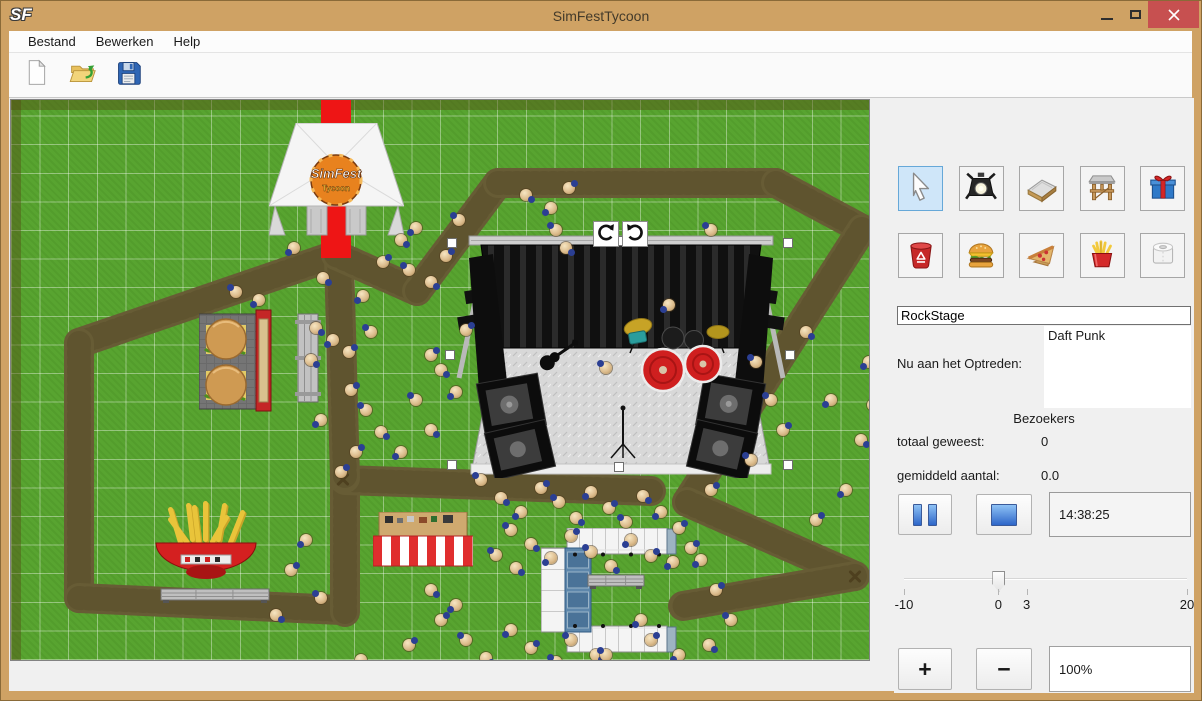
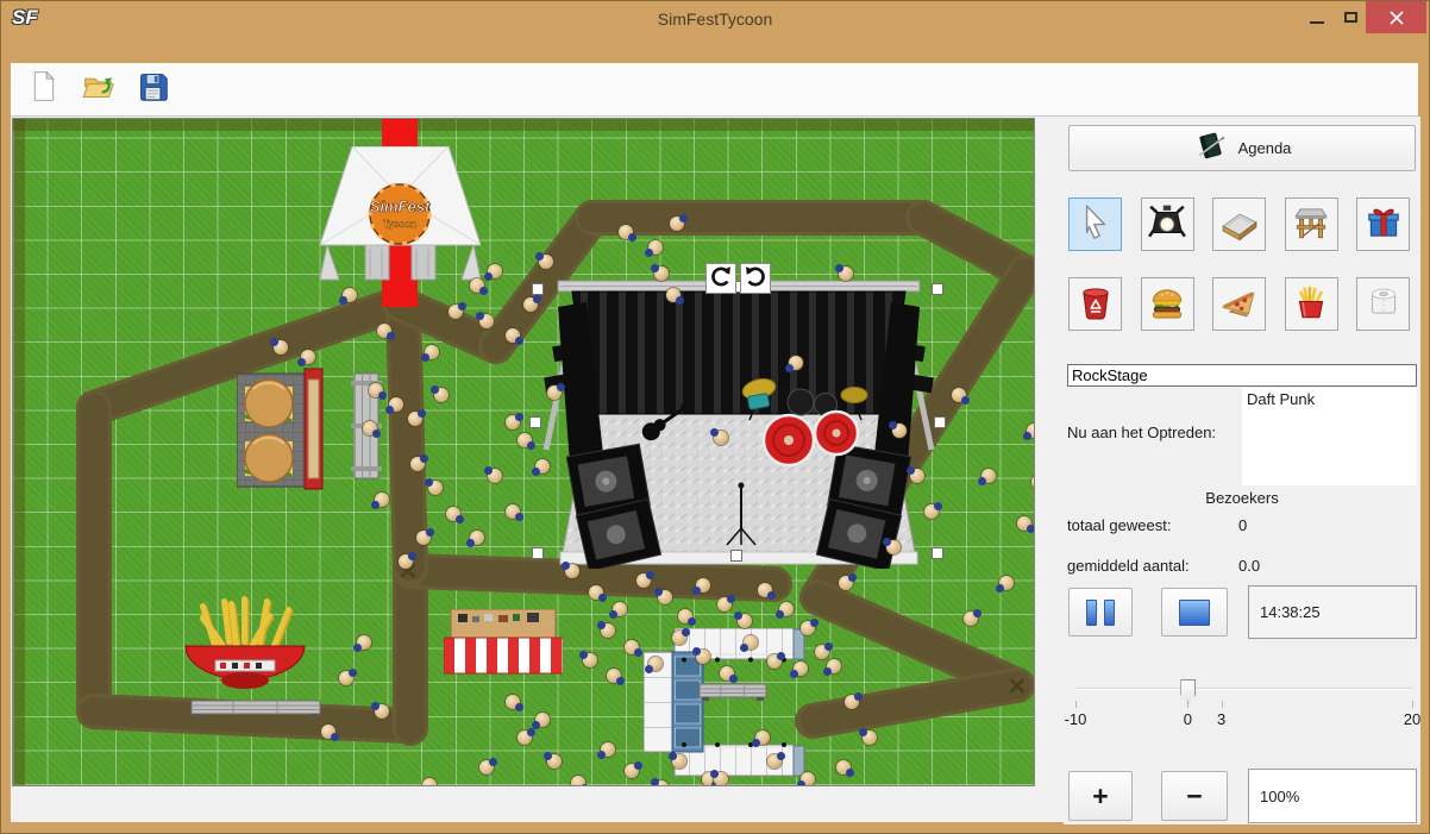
  SF
  SimFestTycoon
- Bestand
- Bewerken
- Help
  SimFest
  Tycoon
+ Agenda
  RockStage
  Nu aan het Optreden:
  Daft Punk
  Bezoekers
  totaal geweest:
  0
  gemiddeld aantal:
  0.0
  14:38:25
  -10
  0
  3
  20
  +
  −
  100%
